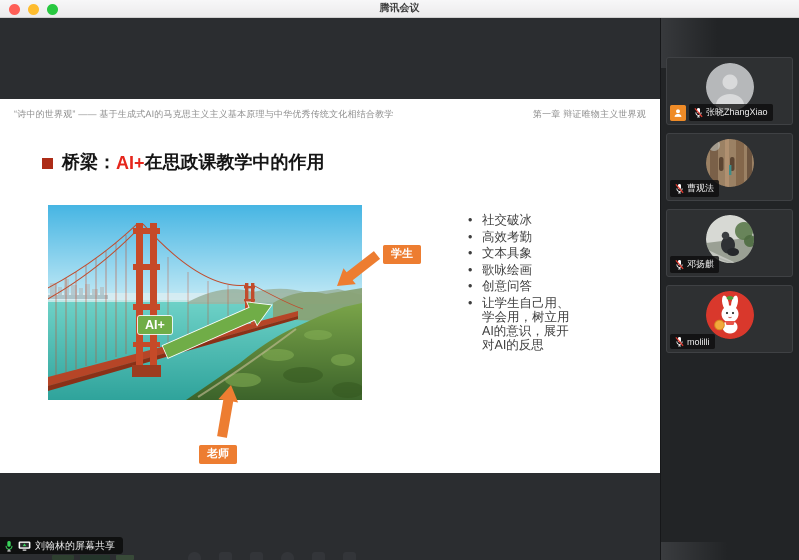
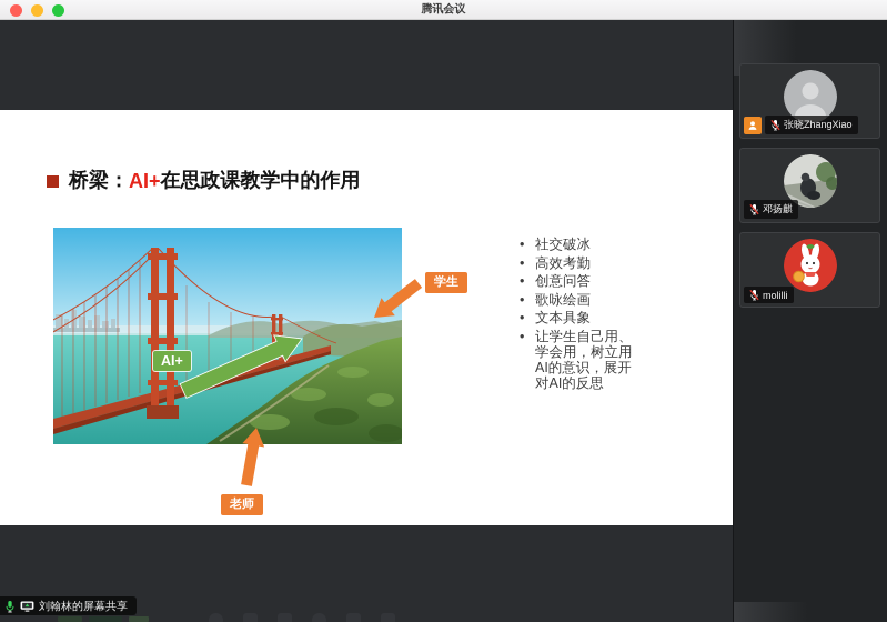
  腾讯会议
- “诗中的世界观” —— 基于生成式AI的马克思主义主义基本原理与中华优秀传统文化相结合教学
- 第一章 辩证唯物主义世界观
  桥梁：
  AI+
  在思政课教学中的作用
  学生
  AI+
  老师
  社交破冰
  高效考勤
- 文本具象
+ 创意问答
  歌咏绘画
- 创意问答
+ 文本具象
  让学生自己用、学会用，树立用AI的意识，展开对AI的反思
  刘翰林的屏幕共享
  张晓ZhangXiao
- 曹观法
  邓扬麒
  molilli
